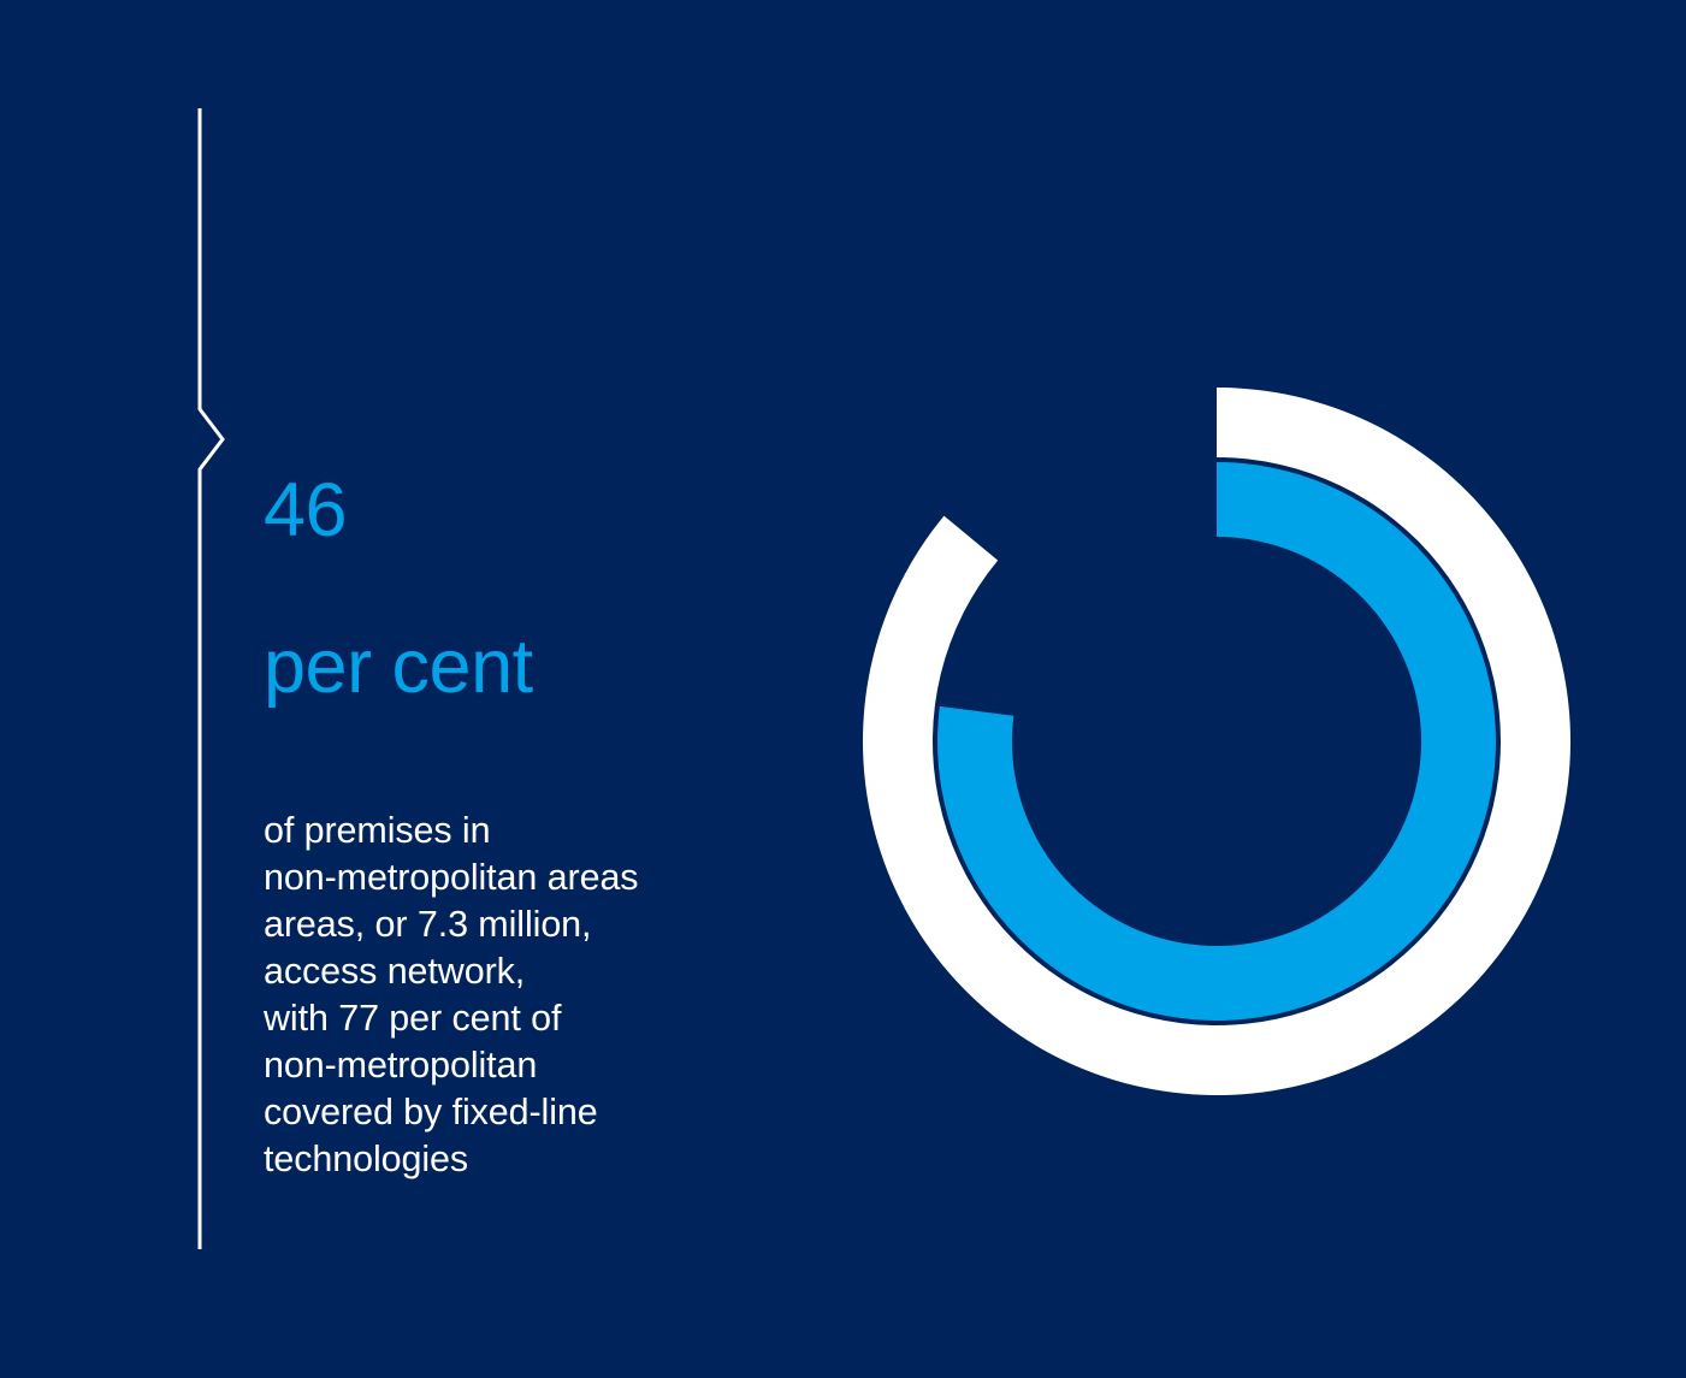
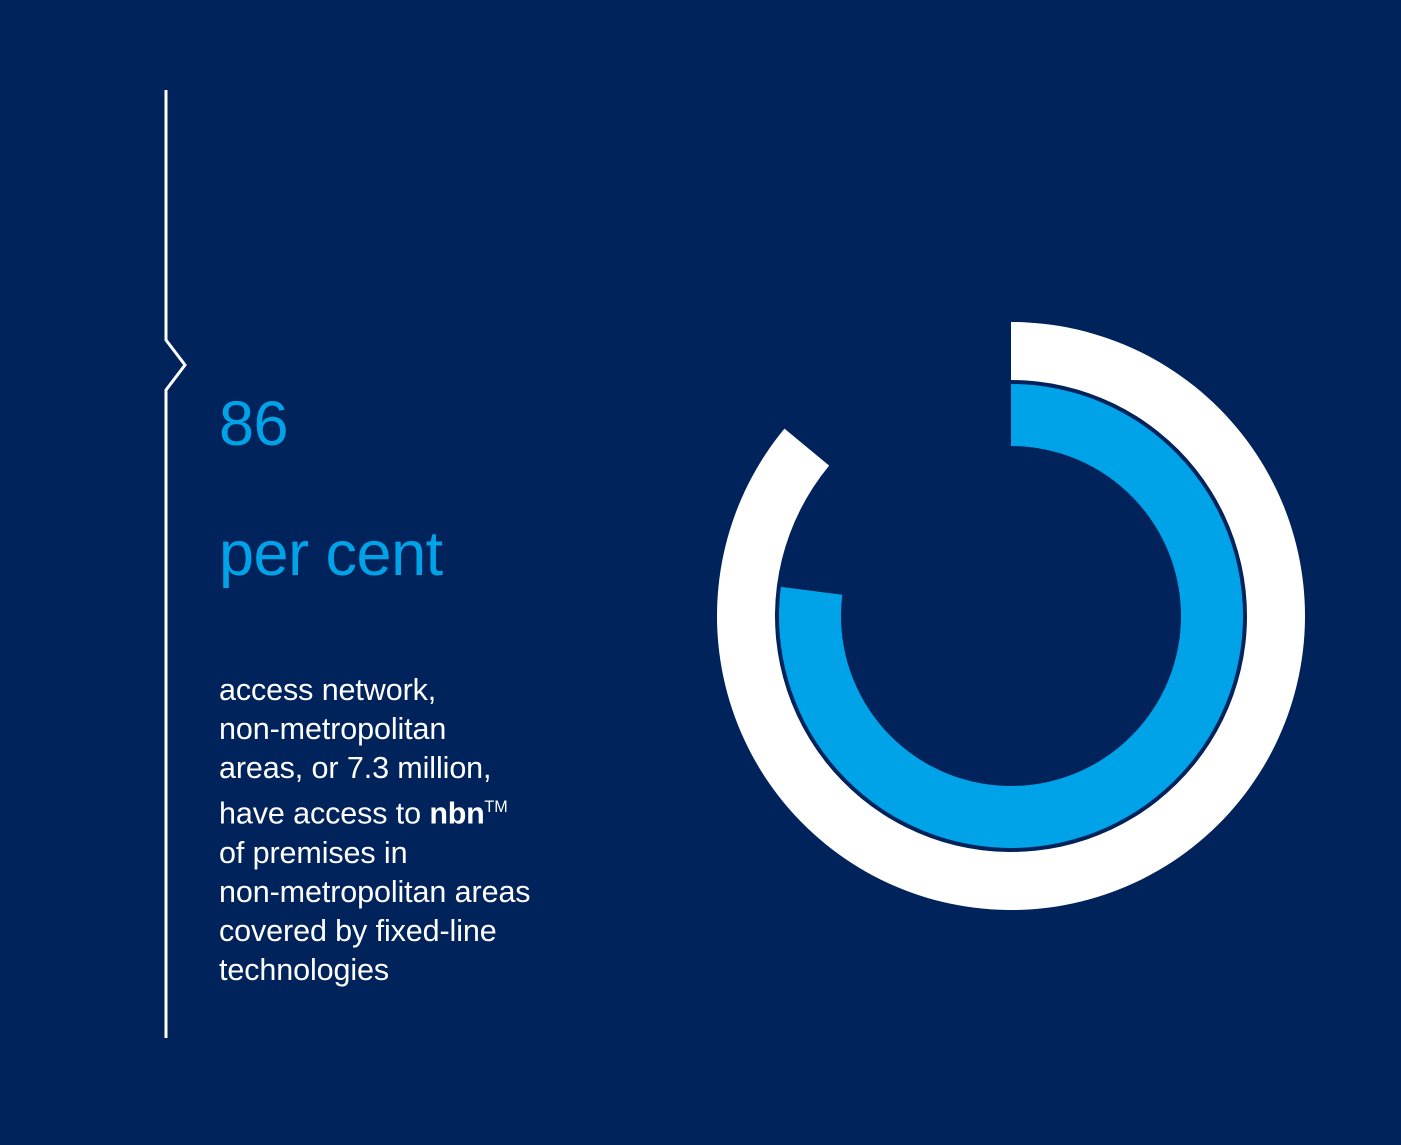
- 46
+ 86
  per cent
- of premises in
+ access network,
- non-metropolitan areas
+ non-metropolitan
  areas, or 7.3 million,
+ have access to nbnTM
- access network,
+ of premises in
- with 77 per cent of
- non-metropolitan
+ non-metropolitan areas
  covered by fixed-line
  technologies
